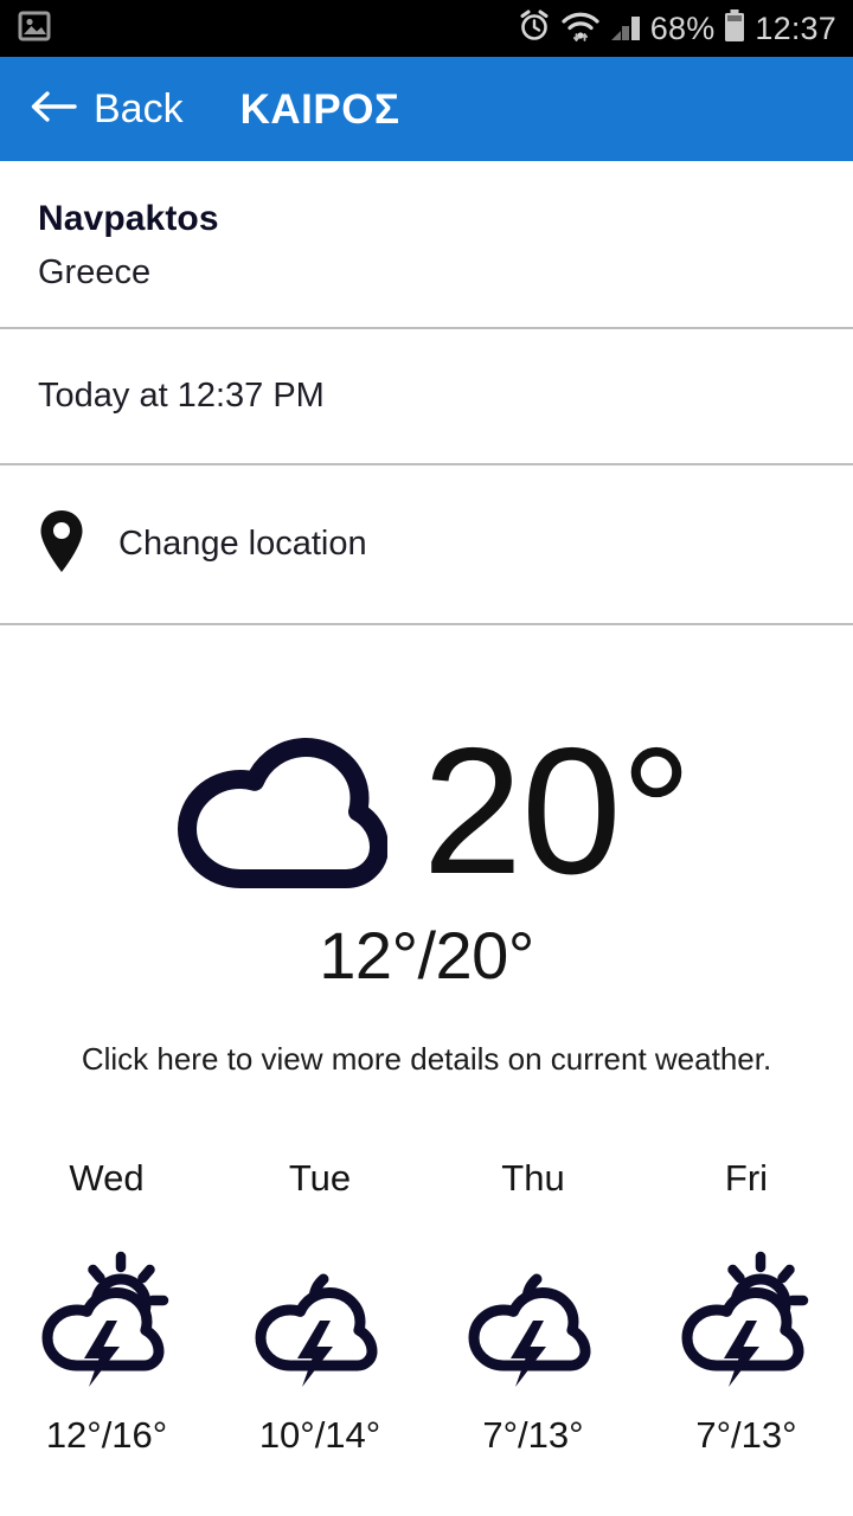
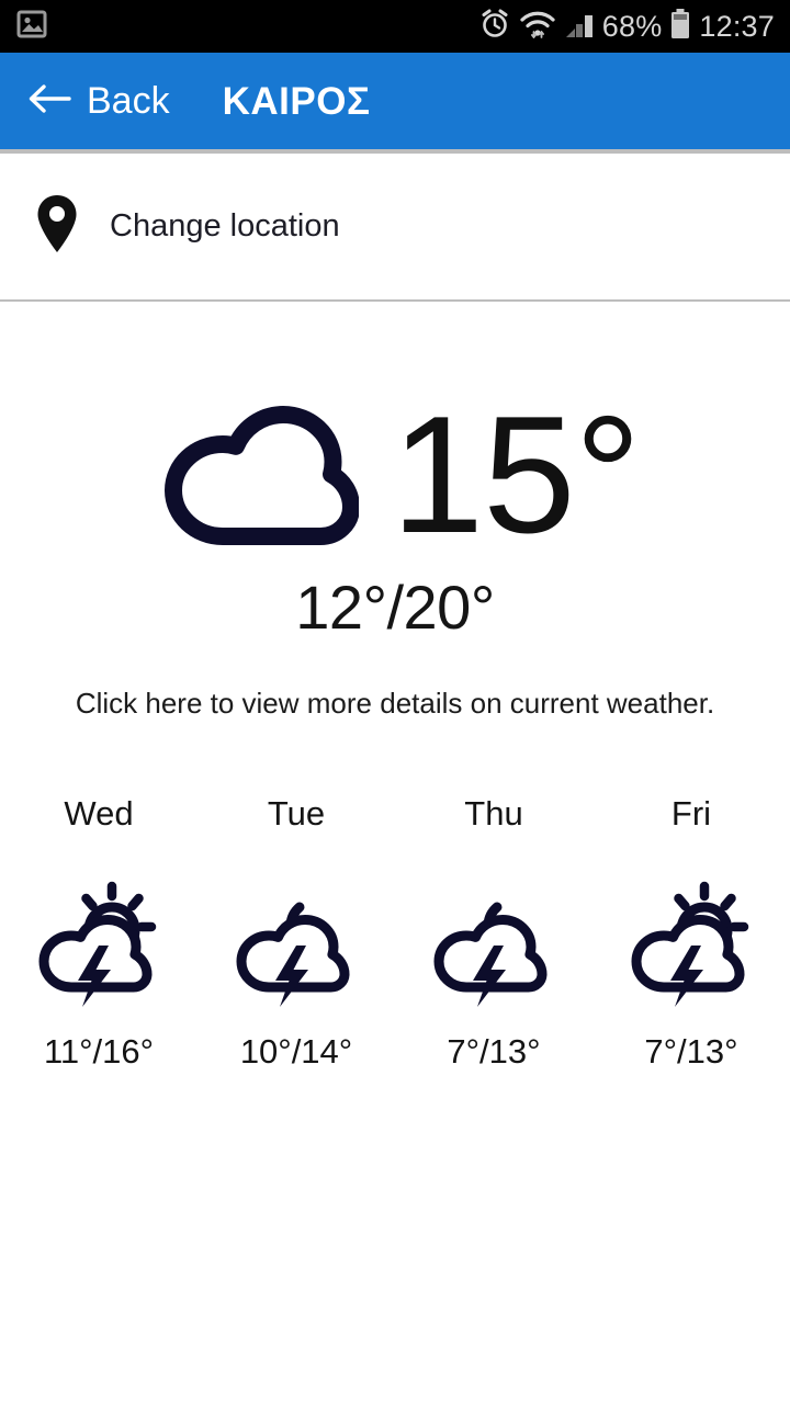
  68%
  12:37
  Back
  ΚΑΙΡΟΣ
- Navpaktos
- Greece
- Today at 12:37 PM
  Change location
- 20°
+ 15°
  12°/20°
  Click here to view more details on current weather.
  Wed
- 12°/16°
+ 11°/16°
  Tue
  10°/14°
  Thu
  7°/13°
  Fri
  7°/13°
